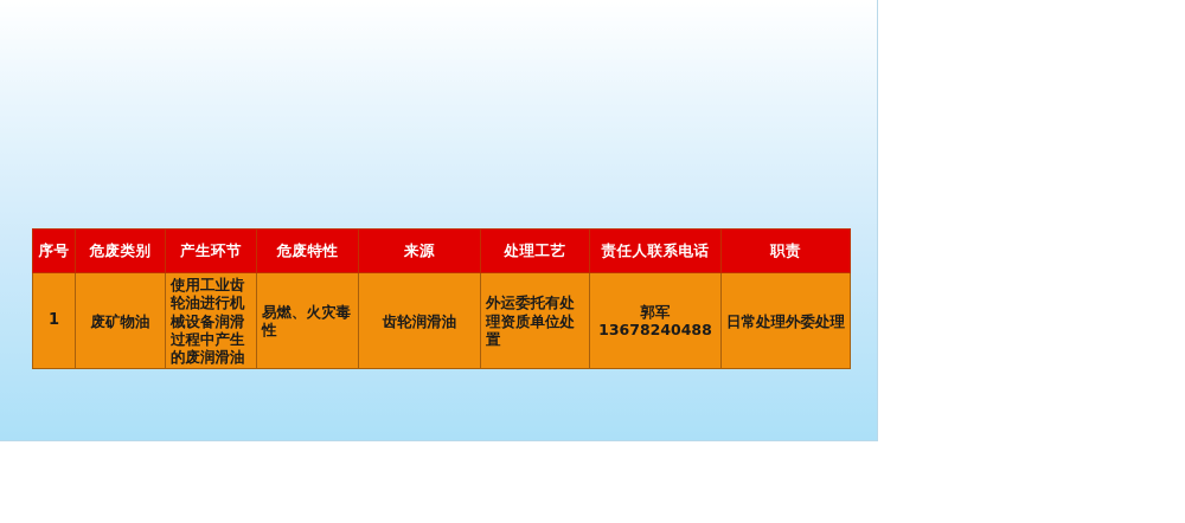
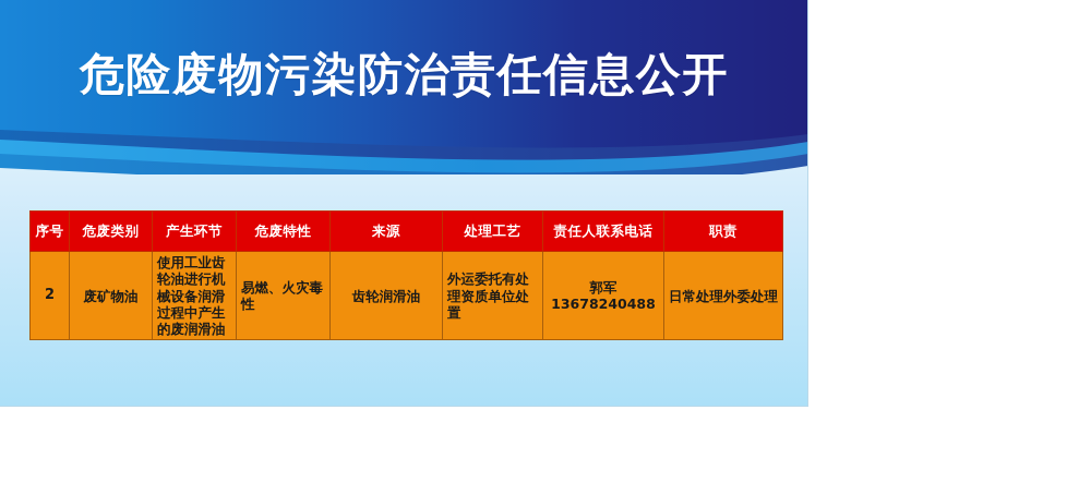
+ 危险废物污染防治责任信息公开
  序号	危废类别	产生环节	危废特性	来源	处理工艺	责任人联系电话	职责
- 1	废矿物油	使用工业齿轮油进行机械设备润滑过程中产生的废润滑油	易燃、火灾毒性	齿轮润滑油	外运委托有处理资质单位处置	郭军 13678240488	日常处理外委处理
+ 2	废矿物油	使用工业齿轮油进行机械设备润滑过程中产生的废润滑油	易燃、火灾毒性	齿轮润滑油	外运委托有处理资质单位处置	郭军 13678240488	日常处理外委处理
